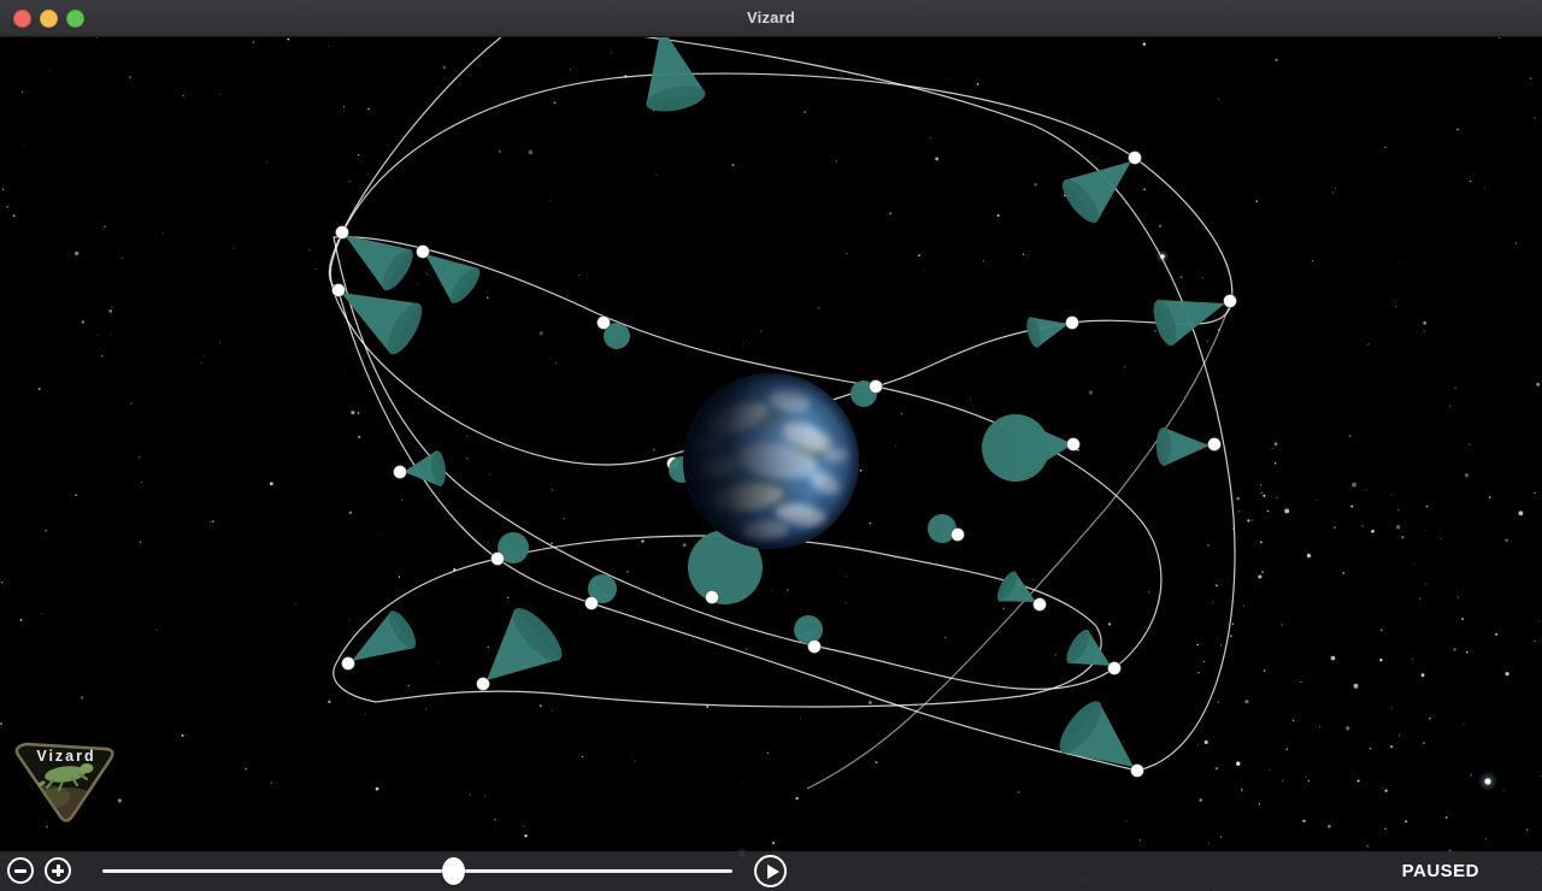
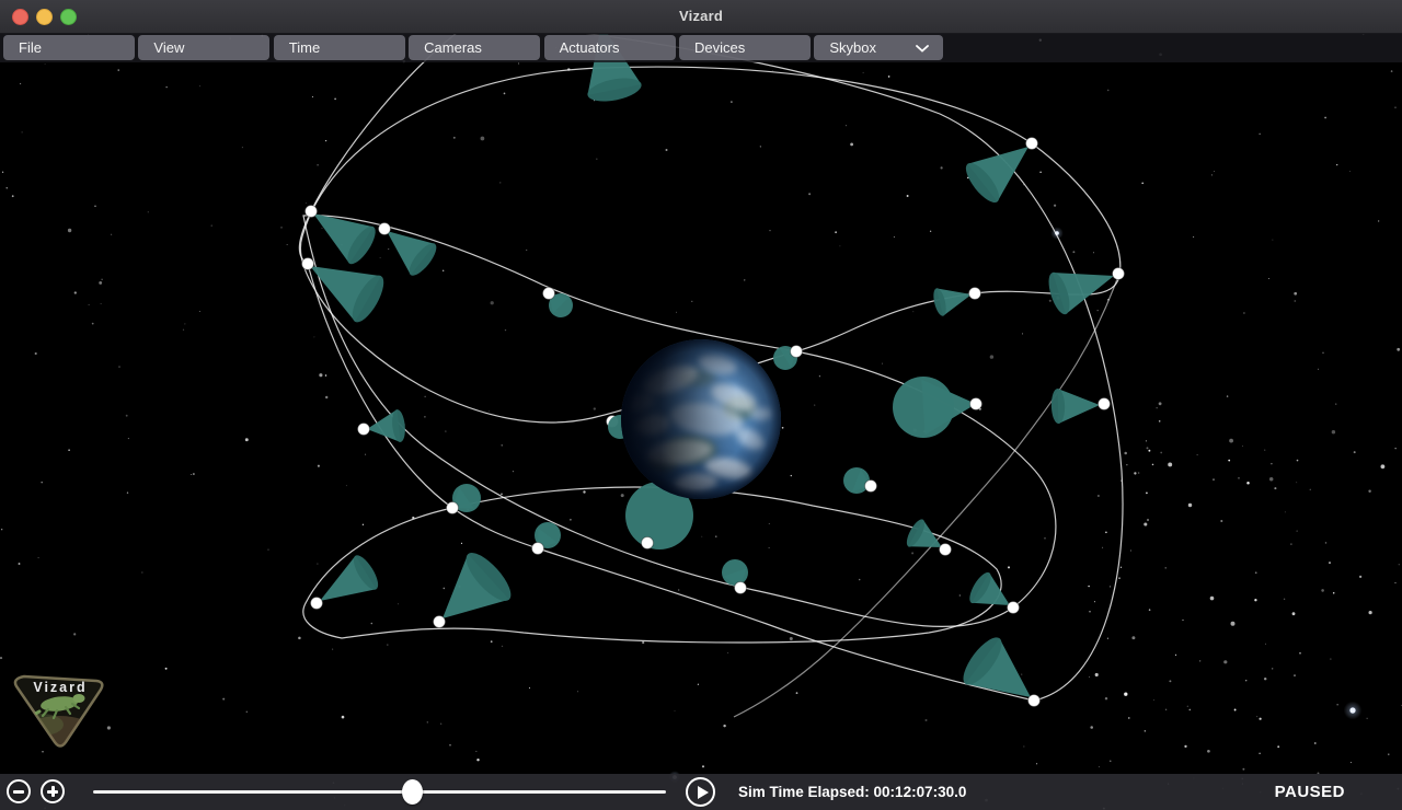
  Vizard
  Vizard
+ File
+ View
+ Time
+ Cameras
+ Actuators
+ Devices
+ Skybox
+ Sim Time Elapsed: 00:12:07:30.0
  PAUSED
